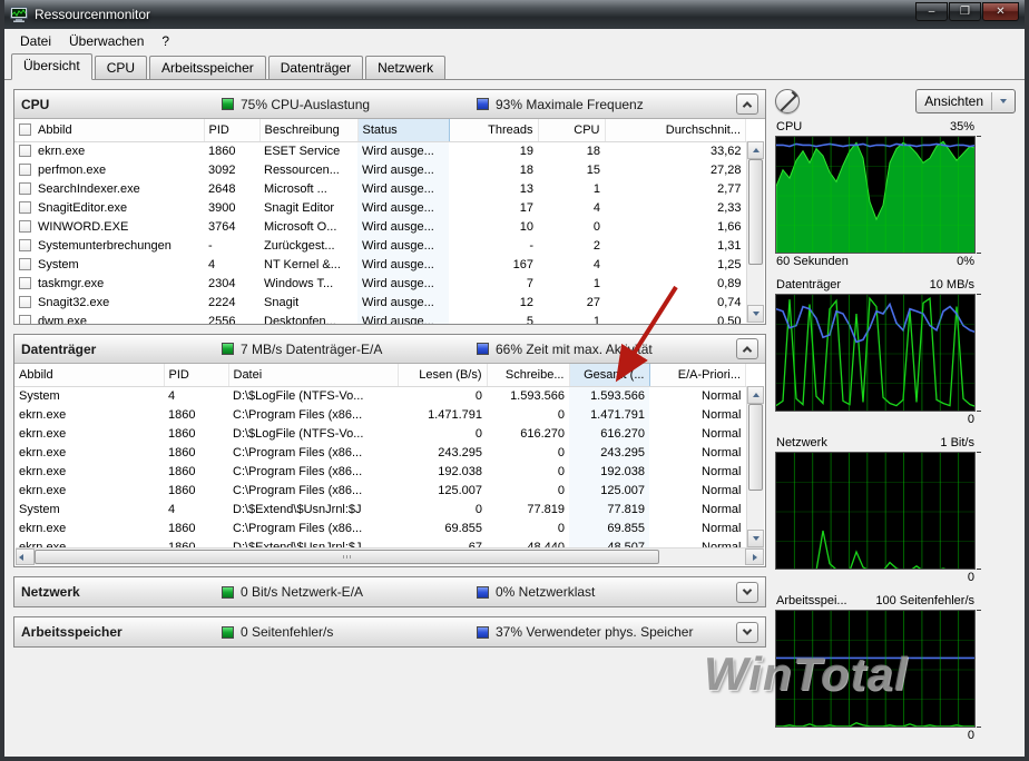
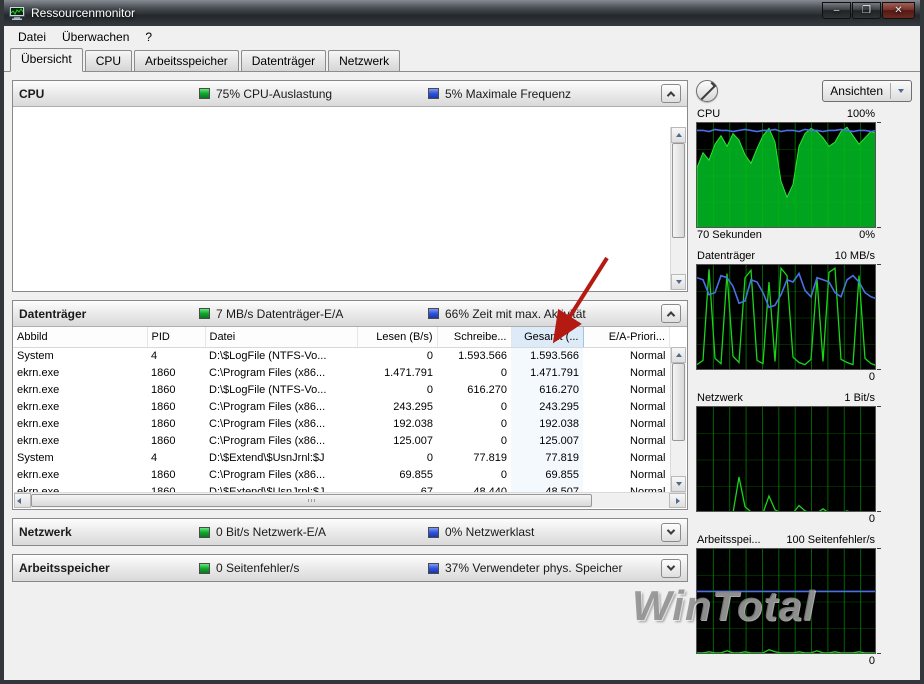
  Ressourcenmonitor
  –
  ❐
  ✕
  Datei
  Überwachen
  ?
  Übersicht
  CPU
  Arbeitsspeicher
  Datenträger
  Netzwerk
  CPU
  75% CPU-Auslastung
- 93% Maximale Frequenz
+ 5% Maximale Frequenz
- Abbild	PID	Beschreibung	Status	Threads	CPU	Durchschnit...
- ekrn.exe	1860	ESET Service	Wird ausge...	19	18	33,62
- perfmon.exe	3092	Ressourcen...	Wird ausge...	18	15	27,28
- SearchIndexer.exe	2648	Microsoft ...	Wird ausge...	13	1	2,77
- SnagitEditor.exe	3900	Snagit Editor	Wird ausge...	17	4	2,33
- WINWORD.EXE	3764	Microsoft O...	Wird ausge...	10	0	1,66
- Systemunterbrechungen	-	Zurückgest...	Wird ausge...	-	2	1,31
- System	4	NT Kernel &...	Wird ausge...	167	4	1,25
- taskmgr.exe	2304	Windows T...	Wird ausge...	7	1	0,89
- Snagit32.exe	2224	Snagit	Wird ausge...	12	27	0,74
- dwm.exe	2556	Desktopfen...	Wird ausge...	5	1	0,50
  Datenträger
  7 MB/s Datenträger-E/A
  66% Zeit mit max. Aktivät
  Abbild	PID	Datei	Lesen (B/s)	Schreibe...	Gesat (...	E/A-Priori...
  System	4	D:\$LogFile (NTFS-Vo...	0	1.593.566	1.593.566	Normal
  ekrn.exe	1860	C:\Program Files (x86...	1.471.791	0	1.471.791	Normal
  ekrn.exe	1860	D:\$LogFile (NTFS-Vo...	0	616.270	616.270	Normal
  ekrn.exe	1860	C:\Program Files (x86...	243.295	0	243.295	Normal
  ekrn.exe	1860	C:\Program Files (x86...	192.038	0	192.038	Normal
  ekrn.exe	1860	C:\Program Files (x86...	125.007	0	125.007	Normal
  System	4	D:\$Extend\$UsnJrnl:$J	0	77.819	77.819	Normal
  ekrn.exe	1860	C:\Program Files (x86...	69.855	0	69.855	Normal
  Netzwerk
  0 Bit/s Netzwerk-E/A
  0% Netzwerklast
  Arbeitsspeicher
  0 Seitenfehler/s
  37% Verwendeter phys. Speicher
  Ansichten
  CPU
- 35%
+ 100%
- 60 Sekunden
+ 70 Sekunden
  0%
  Datenträger
  10 MB/s
  0
  Netzwerk
  1 Bit/s
  0
  Arbeitsspei...
  100 Seitenfehler/s
  0
  WinTotal
